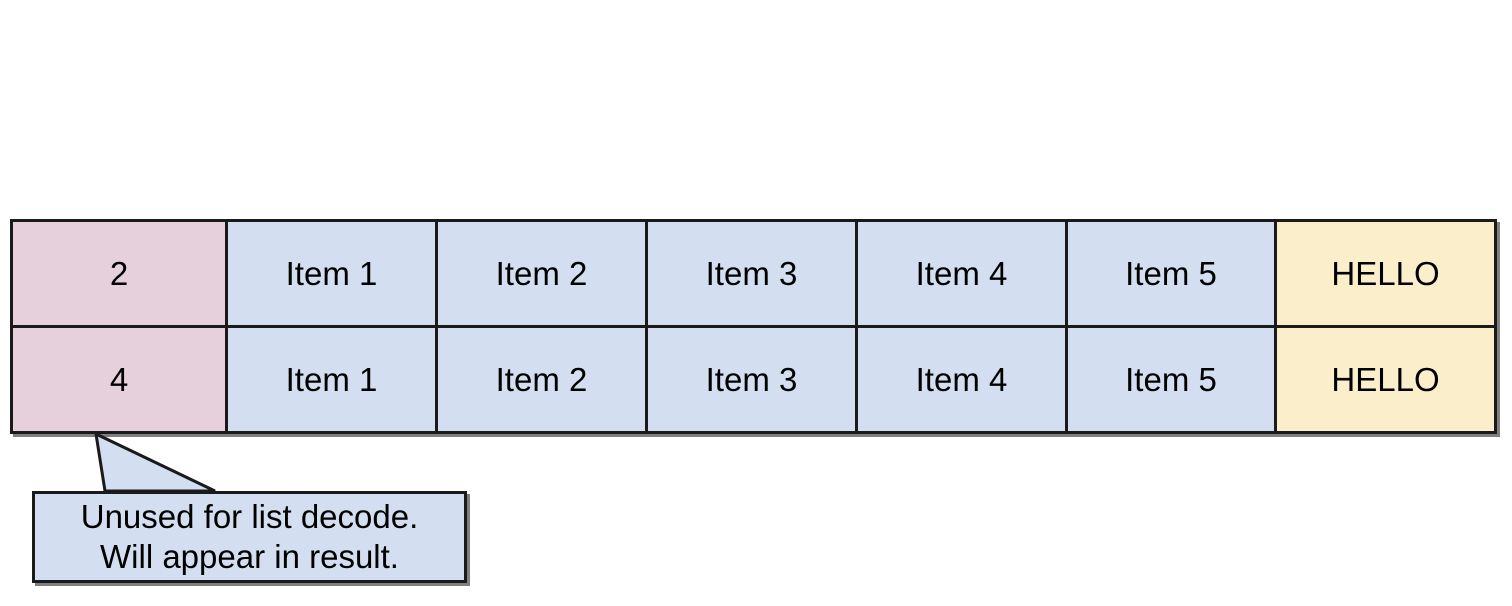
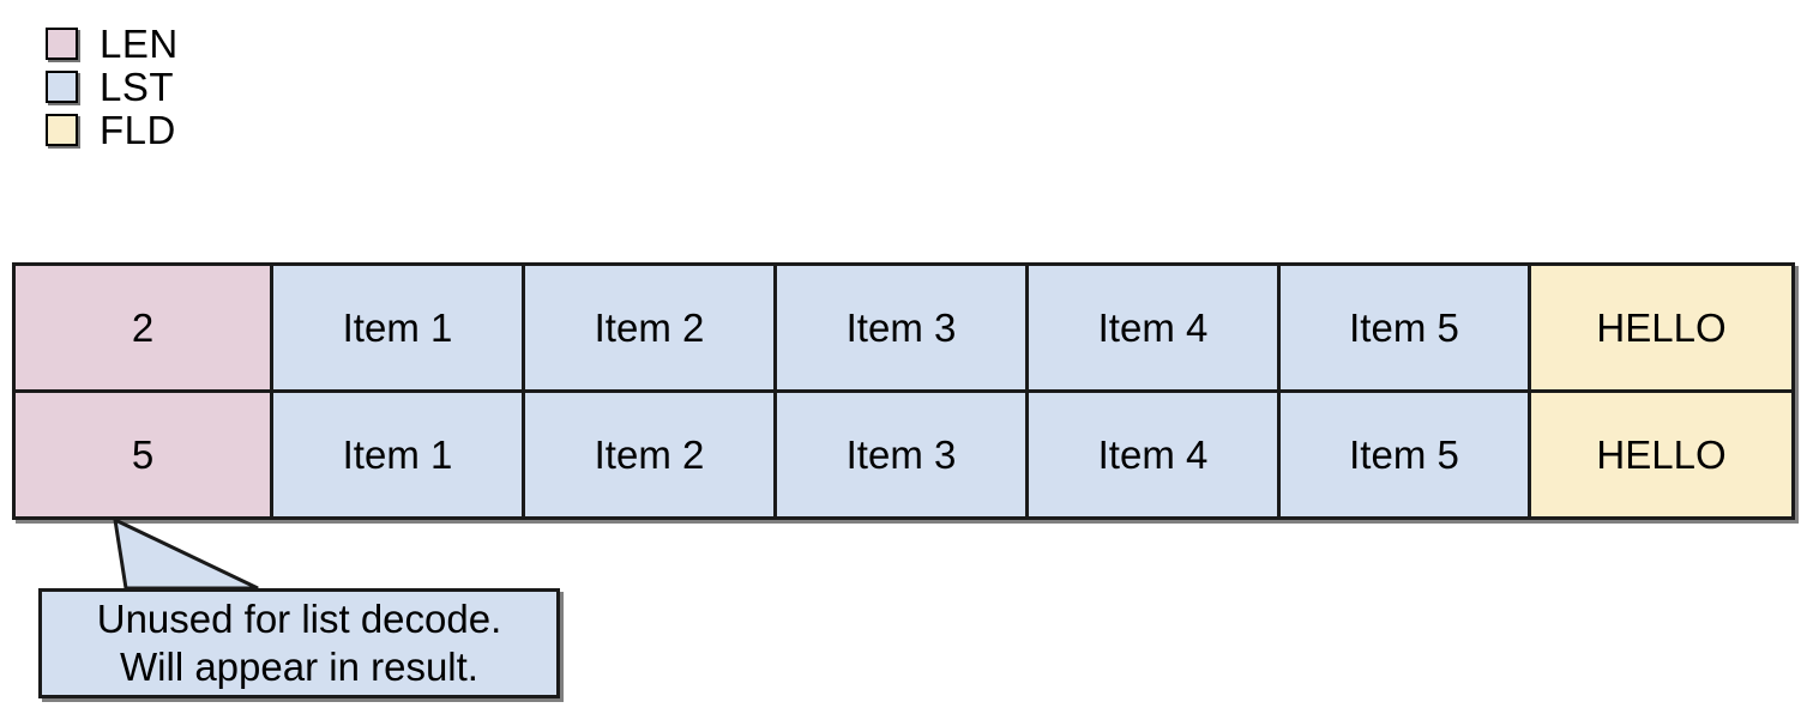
+ LEN
+ LST
+ FLD
  2
  Item 1
  Item 2
  Item 3
  Item 4
  Item 5
  HELLO
- 4
+ 5
  Item 1
  Item 2
  Item 3
  Item 4
  Item 5
  HELLO
  Unused for list decode.
  Will appear in result.
